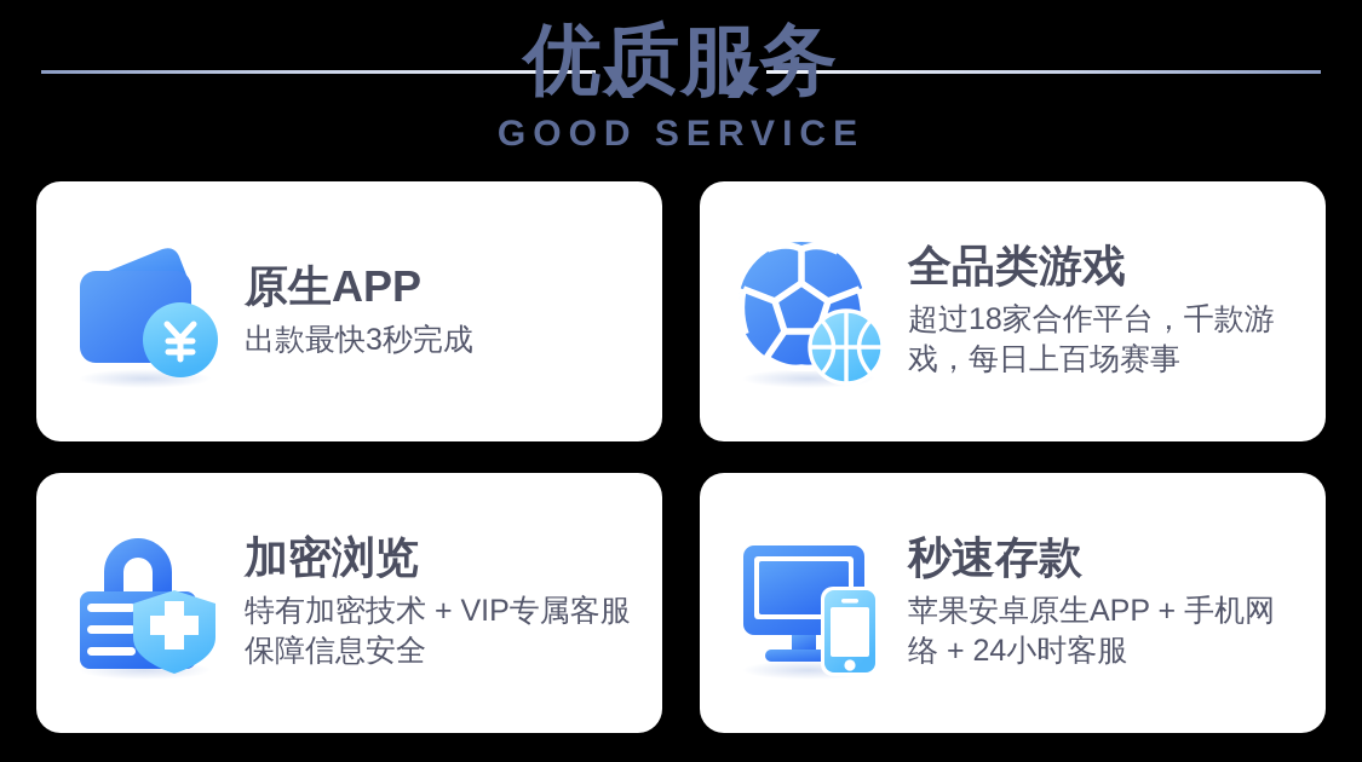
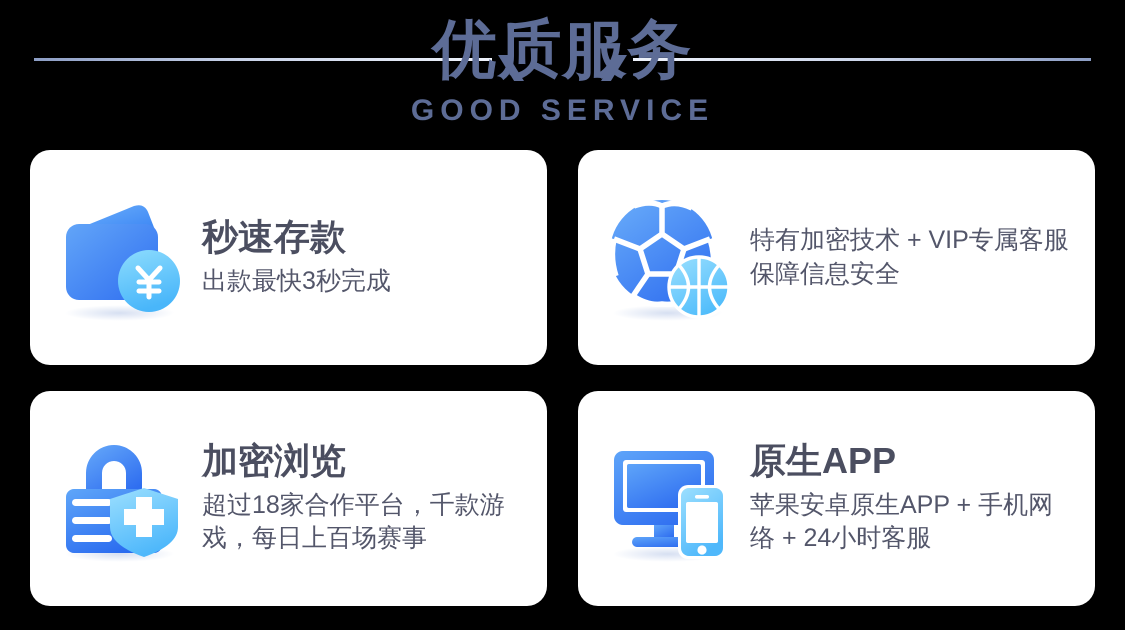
  优质服务
  GOOD SERVICE
- 原生APP
+ 秒速存款
  出款最快3秒完成
- 全品类游戏
- 超过18家合作平台，千款游戏，每日上百场赛事
+ 特有加密技术 + VIP专属客服保障信息安全
  加密浏览
- 特有加密技术 + VIP专属客服保障信息安全
+ 超过18家合作平台，千款游戏，每日上百场赛事
- 秒速存款
+ 原生APP
  苹果安卓原生APP + 手机网络 + 24小时客服
